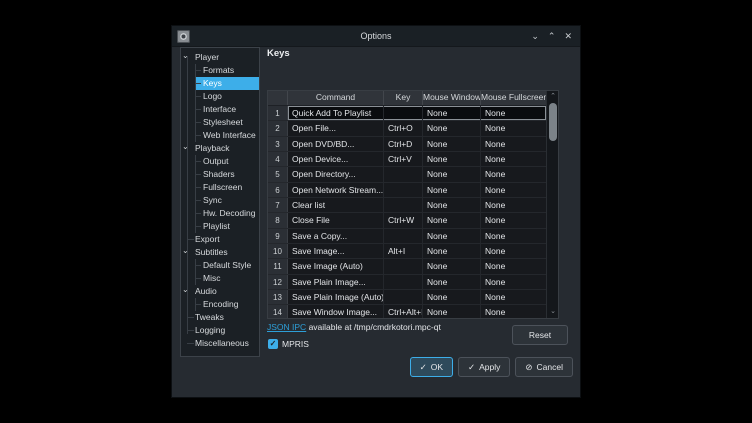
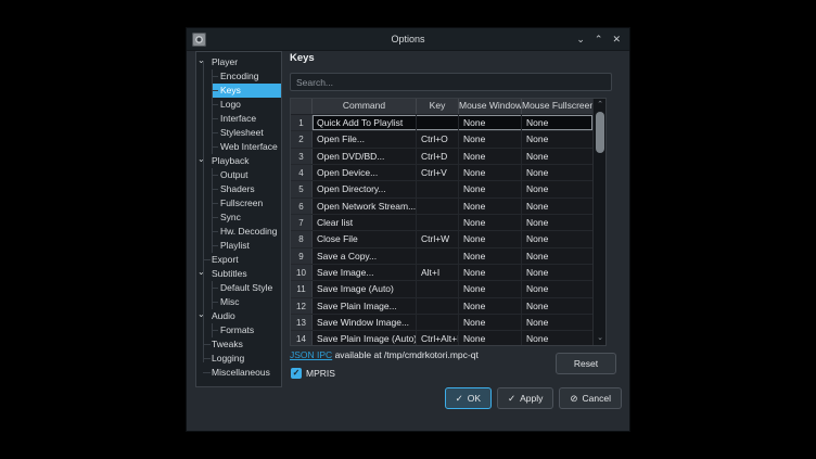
  Options
  ⌄
  ⌃
  ✕
  ⌄
  Player
- Formats
+ Encoding
  Keys
  Logo
  Interface
  Stylesheet
  Web Interface
  ⌄
  Playback
  Output
  Shaders
  Fullscreen
  Sync
  Hw. Decoding
  Playlist
  Export
  ⌄
  Subtitles
  Default Style
  Misc
  ⌄
  Audio
- Encoding
+ Formats
  Tweaks
  Logging
  Miscellaneous
  Keys
+ Search...
  Command
  Key
  Mouse Window
  Mouse Fullscree
  1
  Quick Add To Playlist
  None
  None
  2
  Open File...
  Ctrl+O
  None
  None
  3
  Open DVD/BD...
  Ctrl+D
  None
  None
  4
  Open Device...
  Ctrl+V
  None
  None
  5
  Open Directory...
  None
  None
  6
  Open Network Stream...
  None
  None
  7
  Clear list
  None
  None
  8
  Close File
  Ctrl+W
  None
  None
  9
  Save a Copy...
  None
  None
  10
  Save Image...
  Alt+I
  None
  None
  11
  Save Image (Auto)
  None
  None
  12
  Save Plain Image...
  None
  None
  13
- Save Plain Image (Auto)
+ Save Window Image...
  None
  None
  14
- Save Window Image...
+ Save Plain Image (Auto)
  Ctrl+Alt+I
  None
  None
  JSON IPC available at /tmp/cmdrkotori.mpc-qt
  Reset
  ✓
  MPRIS
  ✓
  OK
  ✓
  Apply
  ⊘
  Cancel
